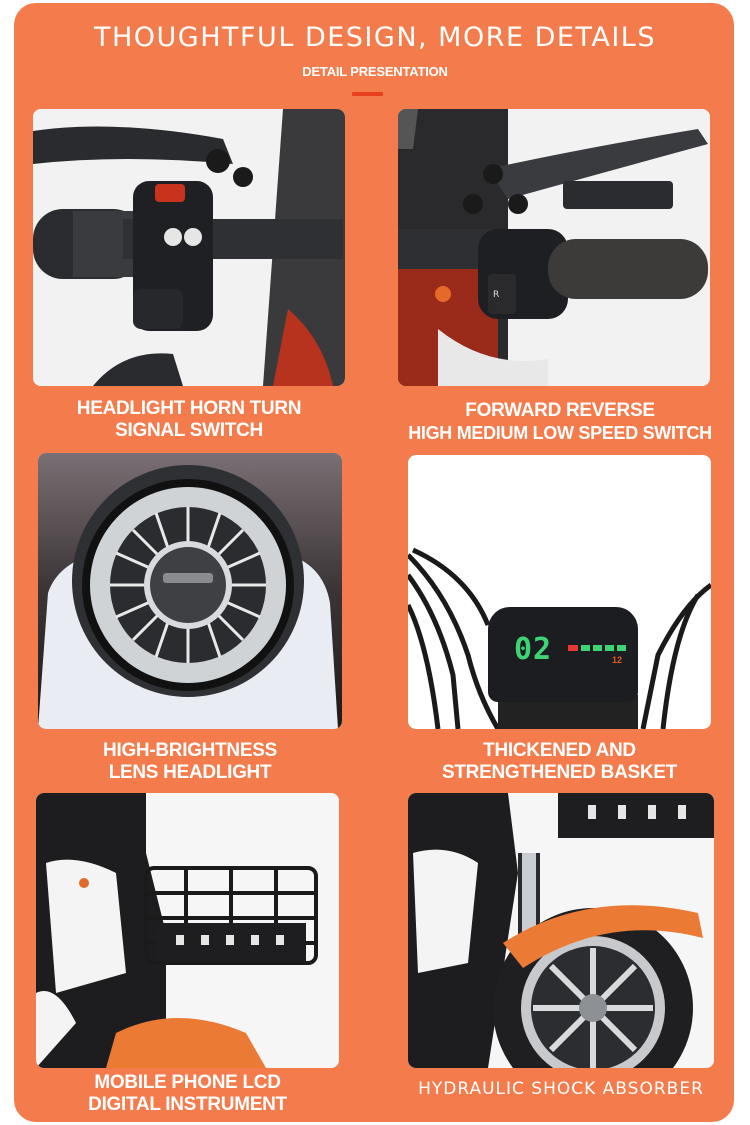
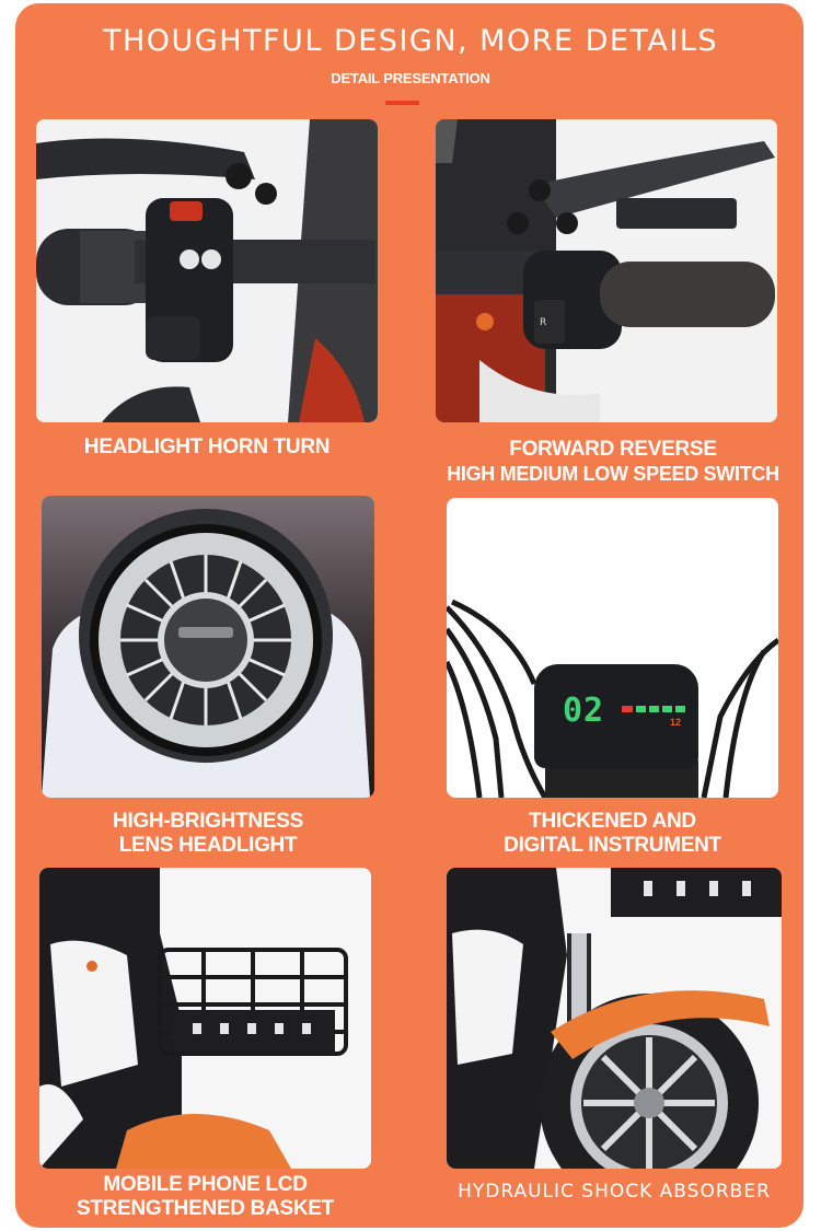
  THOUGHTFUL DESIGN, MORE DETAILS
  DETAIL PRESENTATION
  R
  HEADLIGHT HORN TURN
- SIGNAL SWITCH
  FORWARD REVERSE
  HIGH MEDIUM LOW SPEED SWITCH
  02
  12
  HIGH-BRIGHTNESS
  LENS HEADLIGHT
  THICKENED AND
- STRENGTHENED BASKET
+ DIGITAL INSTRUMENT
  MOBILE PHONE LCD
- DIGITAL INSTRUMENT
+ STRENGTHENED BASKET
  HYDRAULIC SHOCK ABSORBER
